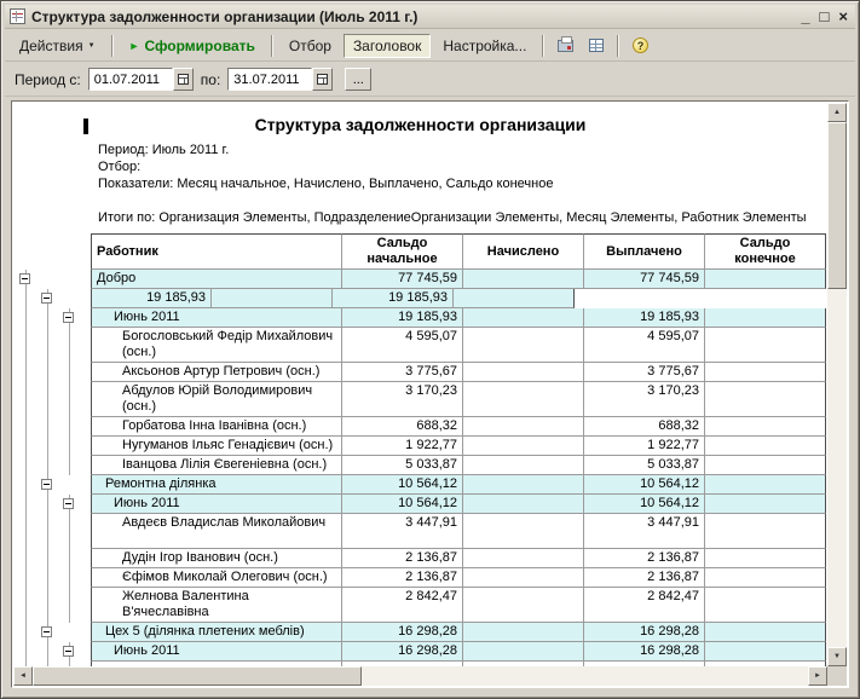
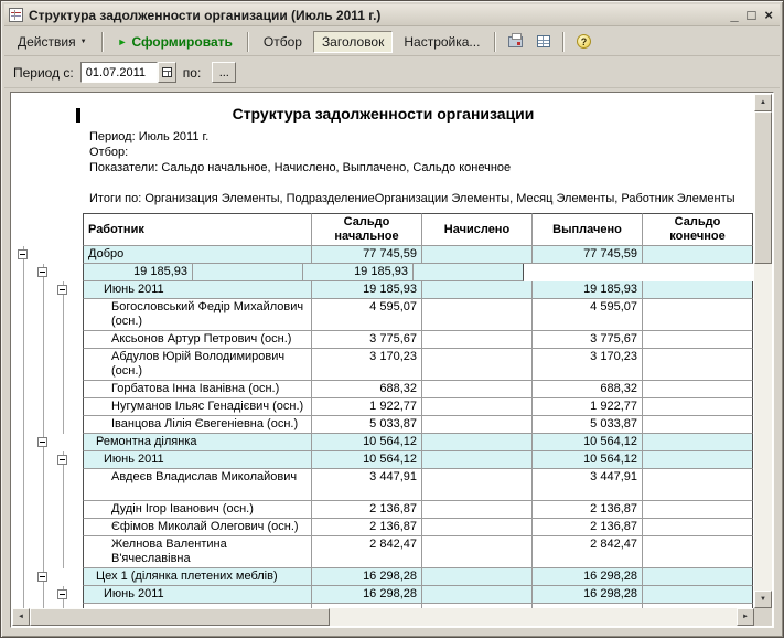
  Структура задолженности организации (Июль 2011 г.)
  _
  □
  ×
  Действия
  ►
  Сформировать
  Отбор
  Заголовок
  Настройка...
  ?
  Период с:
  01.07.2011
  по:
- 31.07.2011
  ...
  Структура задолженности организации
  Период: Июль 2011 г.
  Отбор:
- Показатели: Месяц начальное, Начислено, Выплачено, Сальдо конечное
+ Показатели: Сальдо начальное, Начислено, Выплачено, Сальдо конечное
  Итоги по: Организация Элементы, ПодразделениеОрганизации Элементы, Месяц Элементы, Работник Элементы
  Работник
  Сальдо начальное
  Начислено
  Выплачено
  Сальдо конечное
  Добро
  77 745,59
  77 745,59
  19 185,93
  19 185,93
  Июнь 2011
  19 185,93
  19 185,93
  Богословський Федір Михайлович (осн.)
  4 595,07
  4 595,07
  Аксьонов Артур Петрович (осн.)
  3 775,67
  3 775,67
  Абдулов Юрій Володимирович (осн.)
  3 170,23
  3 170,23
  Горбатова Інна Іванівна (осн.)
  688,32
  688,32
  Нугуманов Ільяс Генадієвич (осн.)
  1 922,77
  1 922,77
  Іванцова Лілія Євегеніевна (осн.)
  5 033,87
  5 033,87
  Ремонтна ділянка
  10 564,12
  10 564,12
  Июнь 2011
  10 564,12
  10 564,12
  Авдеєв Владислав Миколайович
  3 447,91
  3 447,91
  Дудін Ігор Іванович (осн.)
  2 136,87
  2 136,87
  Єфімов Миколай Олегович (осн.)
  2 136,87
  2 136,87
  Желнова Валентина В'ячеславівна
  2 842,47
  2 842,47
- Цех 5 (ділянка плетених меблів)
+ Цех 1 (ділянка плетених меблів)
  16 298,28
  16 298,28
  Июнь 2011
  16 298,28
  16 298,28
